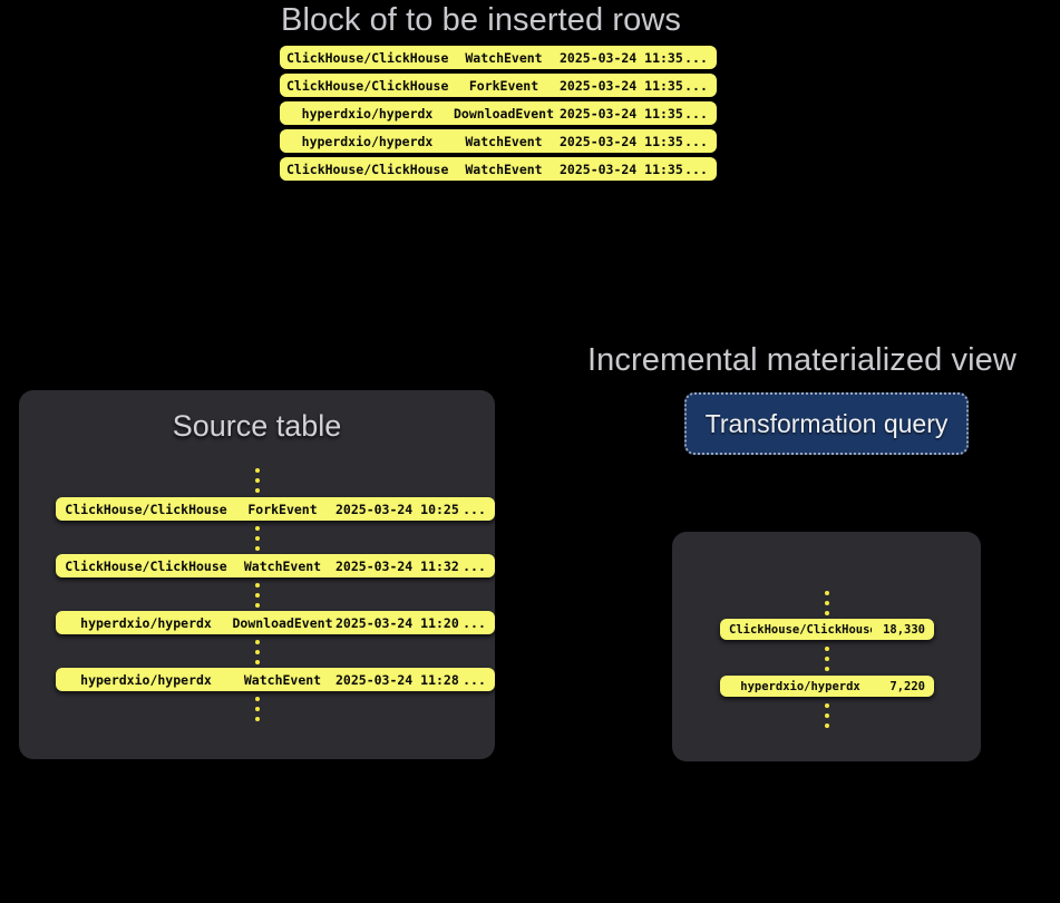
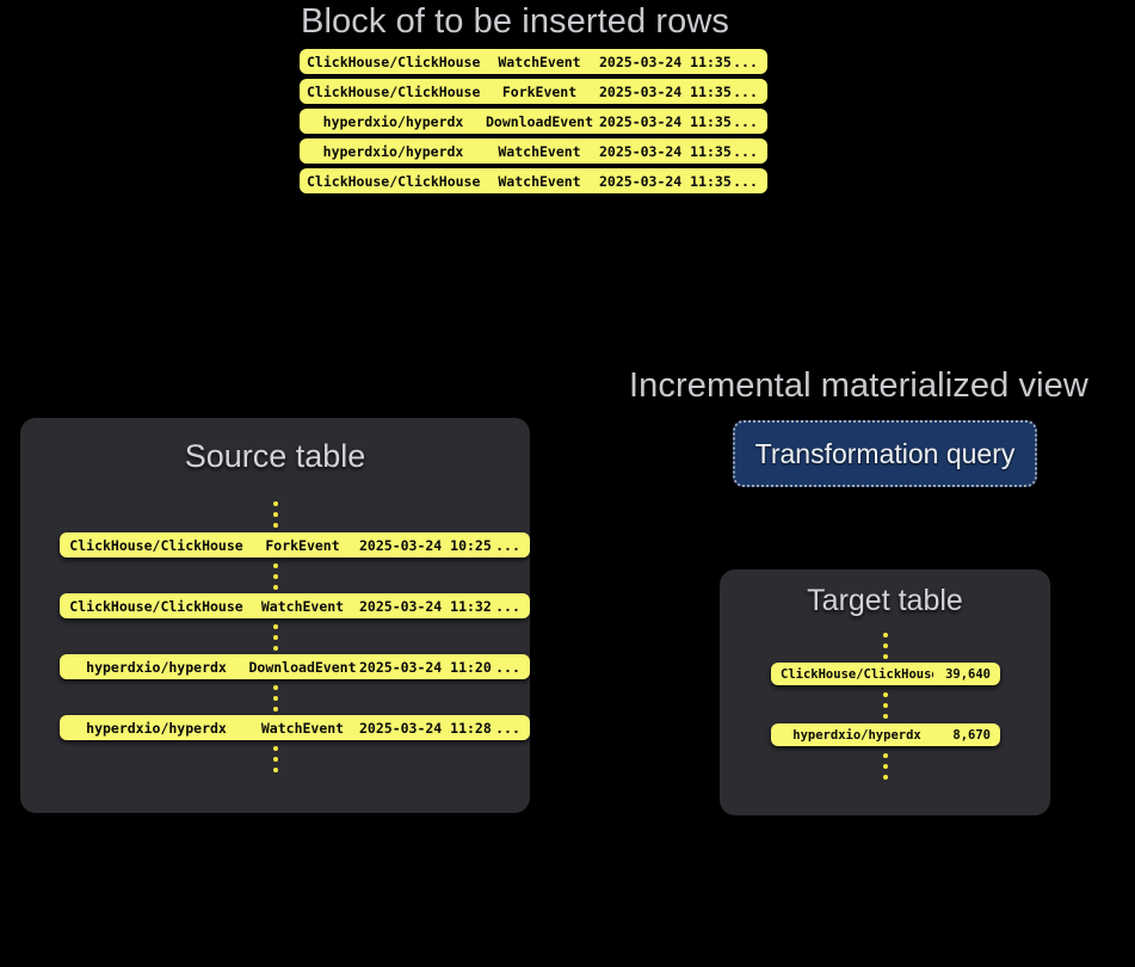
  Block of to be inserted rows
  ClickHouse/ClickHouse
  WatchEvent
  2025-03-24 11:35
  ...
  ClickHouse/ClickHouse
  ForkEvent
  2025-03-24 11:35
  ...
  hyperdxio/hyperdx
  DownloadEvent
  2025-03-24 11:35
  ...
  hyperdxio/hyperdx
  WatchEvent
  2025-03-24 11:35
  ...
  ClickHouse/ClickHouse
  WatchEvent
  2025-03-24 11:35
  ...
  Incremental materialized view
  Transformation query
  Source table
  ClickHouse/ClickHouse
  ForkEvent
  2025-03-24 10:25
  ...
  ClickHouse/ClickHouse
  WatchEvent
  2025-03-24 11:32
  ...
  hyperdxio/hyperdx
  DownloadEvent
  2025-03-24 11:20
  ...
  hyperdxio/hyperdx
  WatchEvent
  2025-03-24 11:28
  ...
+ Target table
  ClickHouse/ClickHous
- 18,330
+ 39,640
  hyperdxio/hyperdx
- 7,220
+ 8,670
